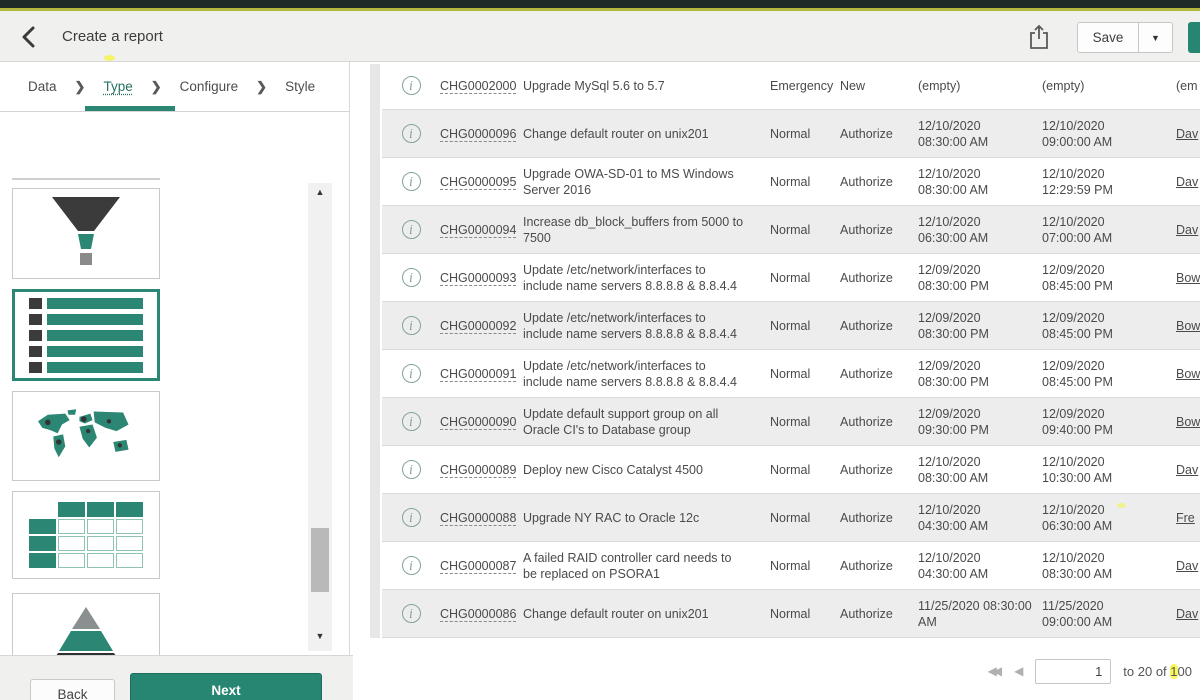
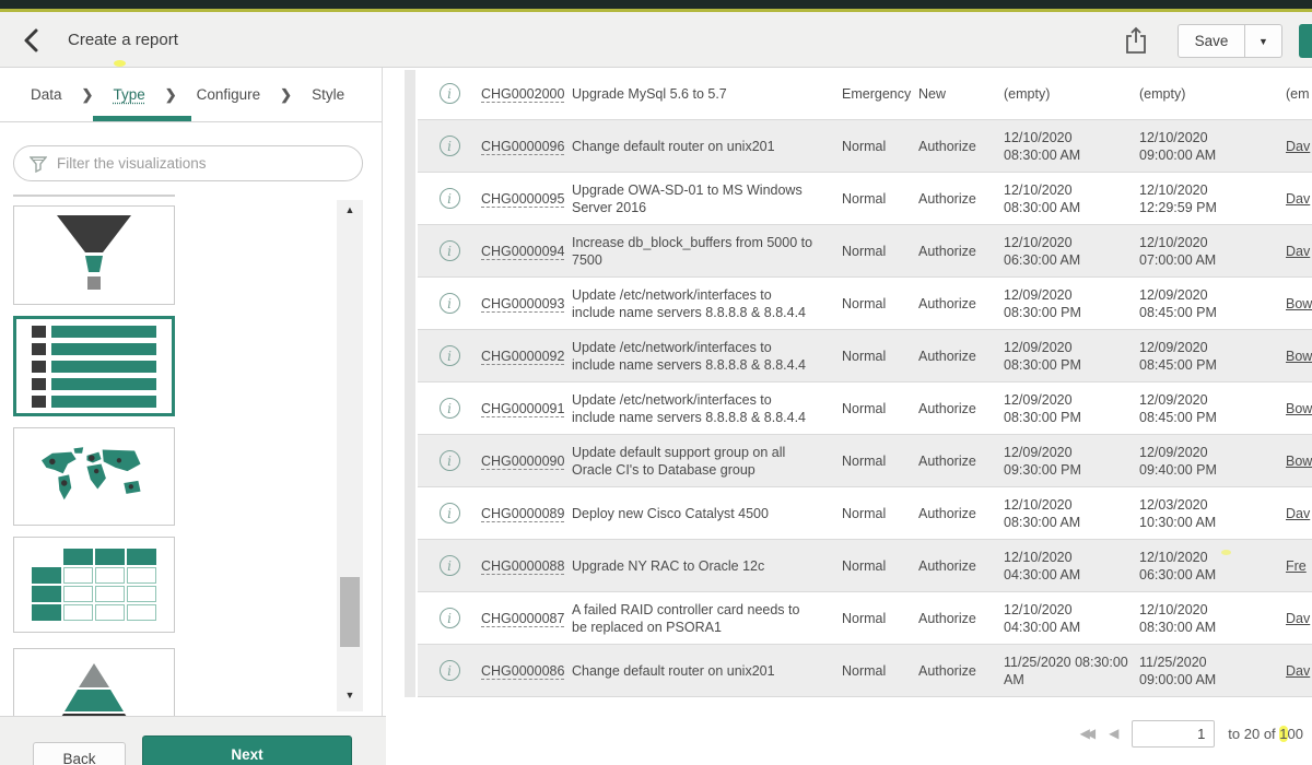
  Create a report
  Save
  ▼
  Data
  ❯
  Type
  ❯
  Configure
  ❯
  Style
+ Filter the visualizations
  ▲
  ▼
  Back
  Next
  i
  CHG0002000
  Upgrade MySql 5.6 to 5.7
  Emergency
  New
  (empty)
  (empty)
  (em
  i
  CHG0000096
  Change default router on unix201
  Normal
  Authorize
  12/10/2020 08:30:00 AM
  12/10/2020 09:00:00 AM
  Dav
  i
  CHG0000095
  Upgrade OWA-SD-01 to MS Windows Server 2016
  Normal
  Authorize
  12/10/2020 08:30:00 AM
  12/10/2020 12:29:59 PM
  Dav
  i
  CHG0000094
  Increase db_block_buffers from 5000 to 7500
  Normal
  Authorize
  12/10/2020 06:30:00 AM
  12/10/2020 07:00:00 AM
  Dav
  i
  CHG0000093
  Update /etc/network/interfaces to include name servers 8.8.8.8 & 8.8.4.4
  Normal
  Authorize
  12/09/2020 08:30:00 PM
  12/09/2020 08:45:00 PM
  Bow
  i
  CHG0000092
  Update /etc/network/interfaces to include name servers 8.8.8.8 & 8.8.4.4
  Normal
  Authorize
  12/09/2020 08:30:00 PM
  12/09/2020 08:45:00 PM
  Bow
  i
  CHG0000091
  Update /etc/network/interfaces to include name servers 8.8.8.8 & 8.8.4.4
  Normal
  Authorize
  12/09/2020 08:30:00 PM
  12/09/2020 08:45:00 PM
  Bow
  i
  CHG0000090
  Update default support group on all Oracle CI's to Database group
  Normal
  Authorize
  12/09/2020 09:30:00 PM
  12/09/2020 09:40:00 PM
  Bow
  i
  CHG0000089
  Deploy new Cisco Catalyst 4500
  Normal
  Authorize
  12/10/2020 08:30:00 AM
- 12/10/2020 10:30:00 AM
+ 12/03/2020 10:30:00 AM
  Dav
  i
  CHG0000088
  Upgrade NY RAC to Oracle 12c
  Normal
  Authorize
  12/10/2020 04:30:00 AM
  12/10/2020 06:30:00 AM
  Fre
  i
  CHG0000087
  A failed RAID controller card needs to be replaced on PSORA1
  Normal
  Authorize
  12/10/2020 04:30:00 AM
  12/10/2020 08:30:00 AM
  Dav
  i
  CHG0000086
  Change default router on unix201
  Normal
  Authorize
  11/25/2020 08:30:00 AM
  11/25/2020 09:00:00 AM
  Dav
  ◀◀
  ◀
  1
  to 20 of 100
